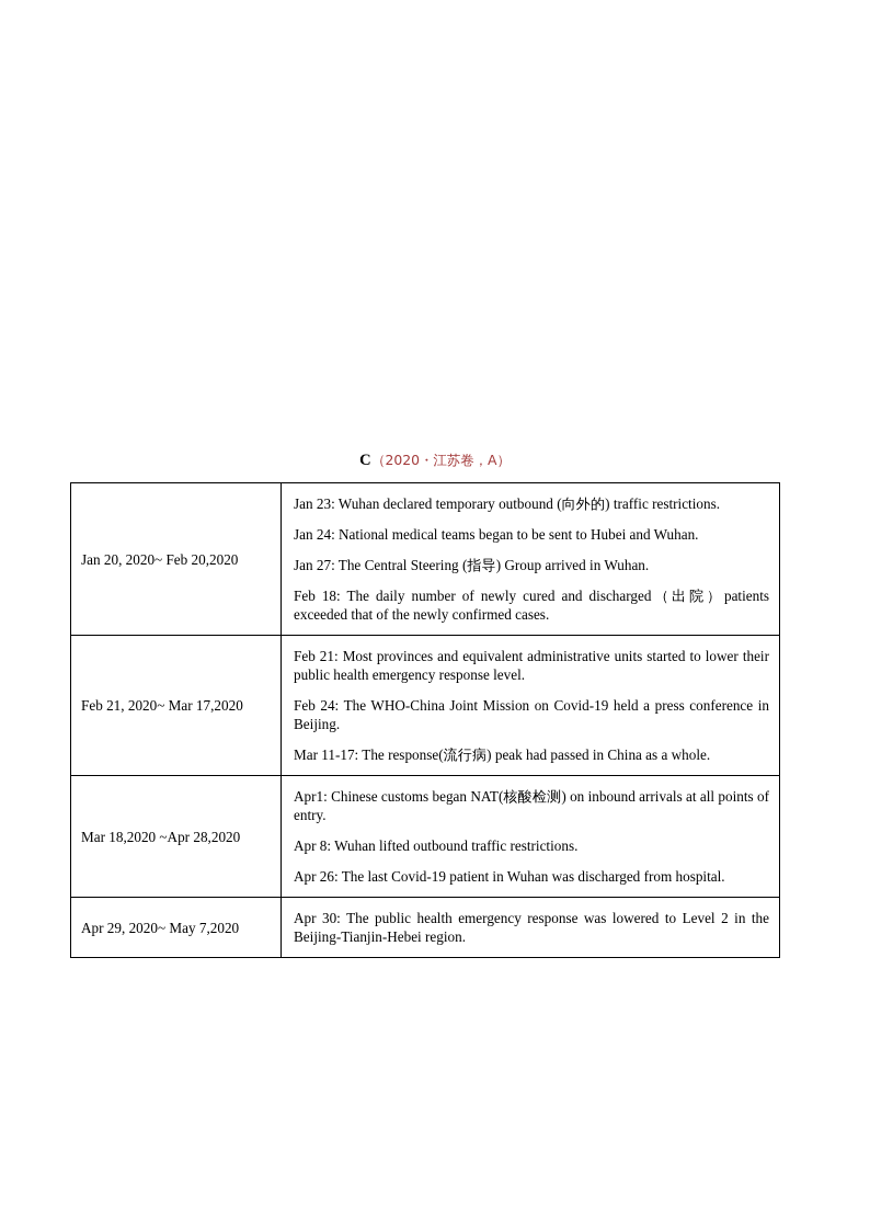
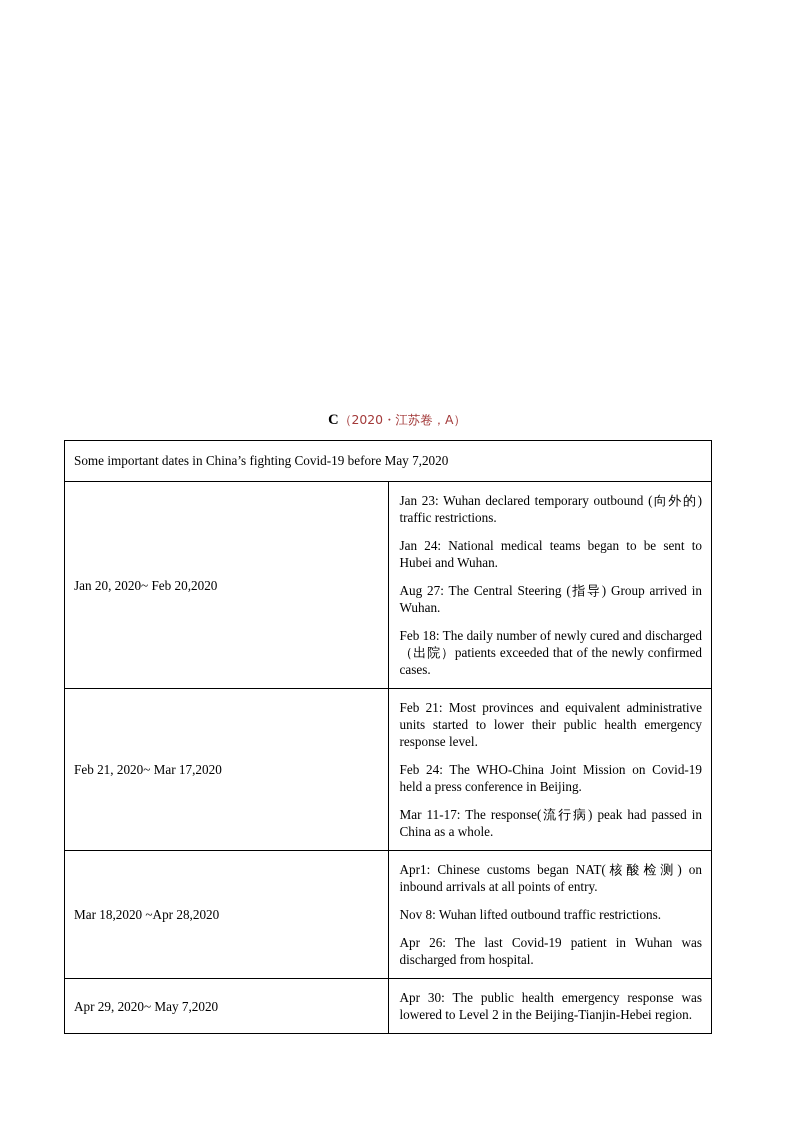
  C（2020・江苏卷，A）
+ Some important dates in China’s fighting Covid-19 before May 7,2020
- Jan 20, 2020~ Feb 20,2020	Jan 23: Wuhan declared temporary outbound (向外的) traffic restrictions. Jan 24: National medical teams began to be sent to Hubei and Wuhan. Jan 27: The Central Steering (指导) Group arrived in Wuhan. Feb 18: The daily number of newly cured and discharged（出院）patients exceeded that of the newly confirmed cases.
+ Jan 20, 2020~ Feb 20,2020	Jan 23: Wuhan declared temporary outbound (向外的) traffic restrictions. Jan 24: National medical teams began to be sent to Hubei and Wuhan. Aug 27: The Central Steering (指导) Group arrived in Wuhan. Feb 18: The daily number of newly cured and discharged（出院）patients exceeded that of the newly confirmed cases.
  Feb 21, 2020~ Mar 17,2020	Feb 21: Most provinces and equivalent administrative units started to lower their public health emergency response level. Feb 24: The WHO-China Joint Mission on Covid-19 held a press conference in Beijing. Mar 11-17: The response(流行病) peak had passed in China as a whole.
- Mar 18,2020 ~Apr 28,2020	Apr1: Chinese customs began NAT(核酸检测) on inbound arrivals at all points of entry. Apr 8: Wuhan lifted outbound traffic restrictions. Apr 26: The last Covid-19 patient in Wuhan was discharged from hospital.
+ Mar 18,2020 ~Apr 28,2020	Apr1: Chinese customs began NAT(核酸检测) on inbound arrivals at all points of entry. Nov 8: Wuhan lifted outbound traffic restrictions. Apr 26: The last Covid-19 patient in Wuhan was discharged from hospital.
  Apr 29, 2020~ May 7,2020	Apr 30: The public health emergency response was lowered to Level 2 in the Beijing-Tianjin-Hebei region.
